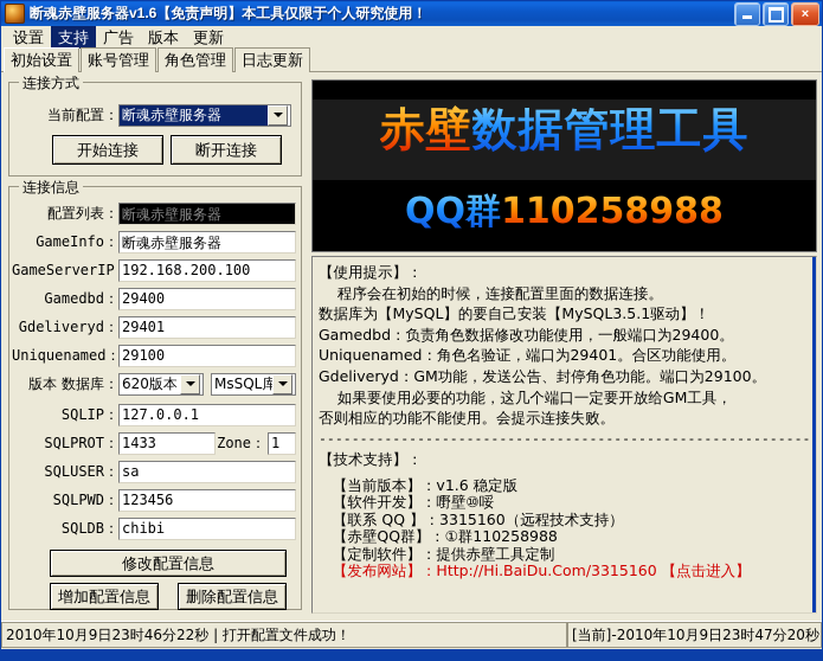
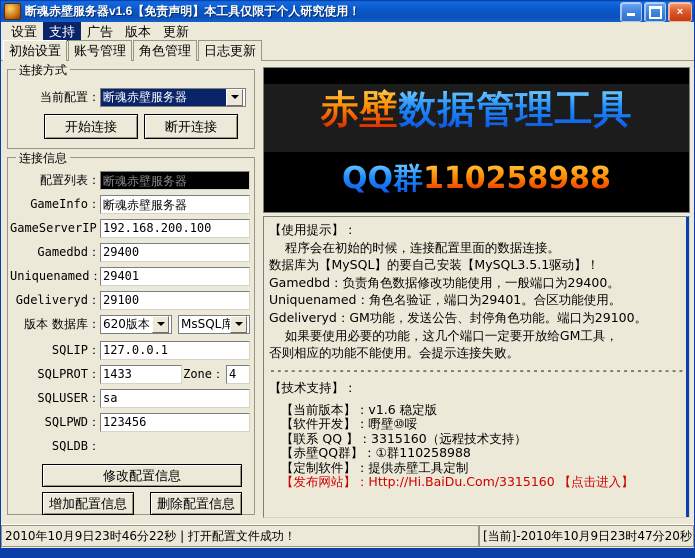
  断魂赤壁服务器v1.6【免责声明】本工具仅限于个人研究使用！
  ×
  设置
  支持
  广告
  版本
  更新
  初始设置
  账号管理
  角色管理
  日志更新
  连接方式
  当前配置：
  断魂赤壁服务器
  开始连接
  断开连接
  连接信息
  配置列表：
  断魂赤壁服务器
  GameInfo：
  断魂赤壁服务器
  GameServerIP
  192.168.200.100
  Gamedbd：
  29400
- Gdeliveryd：
+ Uniquenamed：
  29401
- Uniquenamed：
+ Gdeliveryd：
  29100
  版本 数据库：
  620版本
  MsSQL库
  SQLIP：
  127.0.0.1
  SQLPROT：
  1433
  Zone：
- 1
+ 4
  SQLUSER：
  sa
  SQLPWD：
  123456
  SQLDB：
- chibi
  修改配置信息
  增加配置信息
  删除配置信息
  赤壁数据管理工具
  QQ群110258988
  【使用提示】：
  程序会在初始的时候，连接配置里面的数据连接。
  数据库为【MySQL】的要自己安装【MySQL3.5.1驱动】！
  Gamedbd：负责角色数据修改功能使用，一般端口为29400。
  Uniquenamed：角色名验证，端口为29401。合区功能使用。
  Gdeliveryd：GM功能，发送公告、封停角色功能。端口为29100。
  如果要使用必要的功能，这几个端口一定要开放给GM工具，
  否则相应的功能不能使用。会提示连接失败。
  ------------------------------------------------------------
  【技术支持】：
  【当前版本】：v1.6 稳定版
  【软件开发】：嘢壁⑩哸
  【联系 QQ 】：3315160（远程技术支持）
  【赤壁QQ群】：①群110258988
  【定制软件】：提供赤壁工具定制
  【发布网站】：Http://Hi.BaiDu.Com/3315160 【点击进入】
  2010年10月9日23时46分22秒 | 打开配置文件成功！
  [当前]-2010年10月9日23时47分20秒
